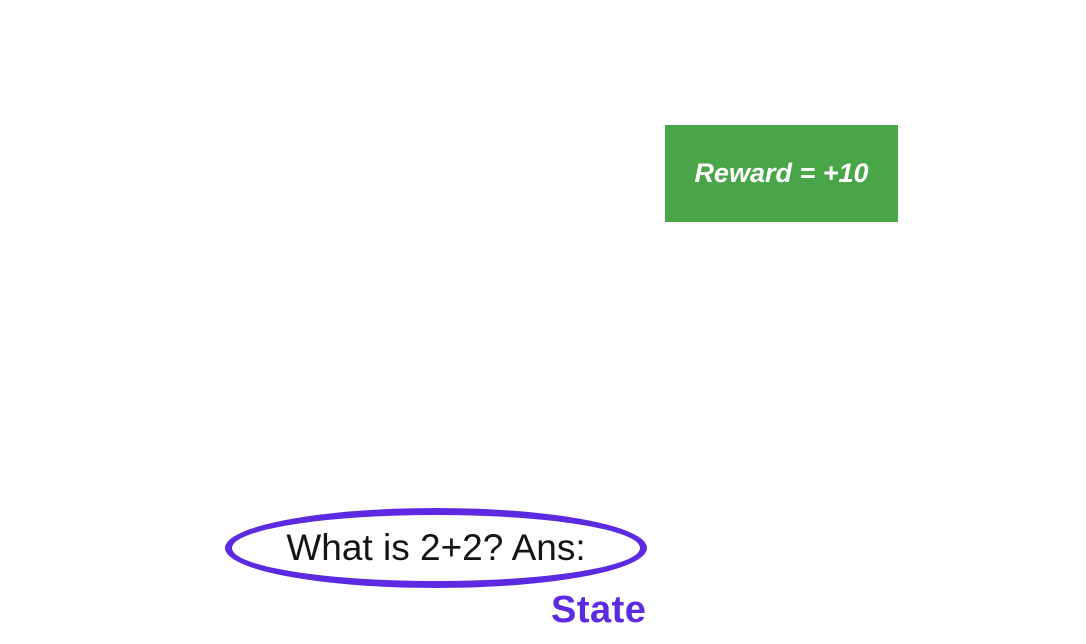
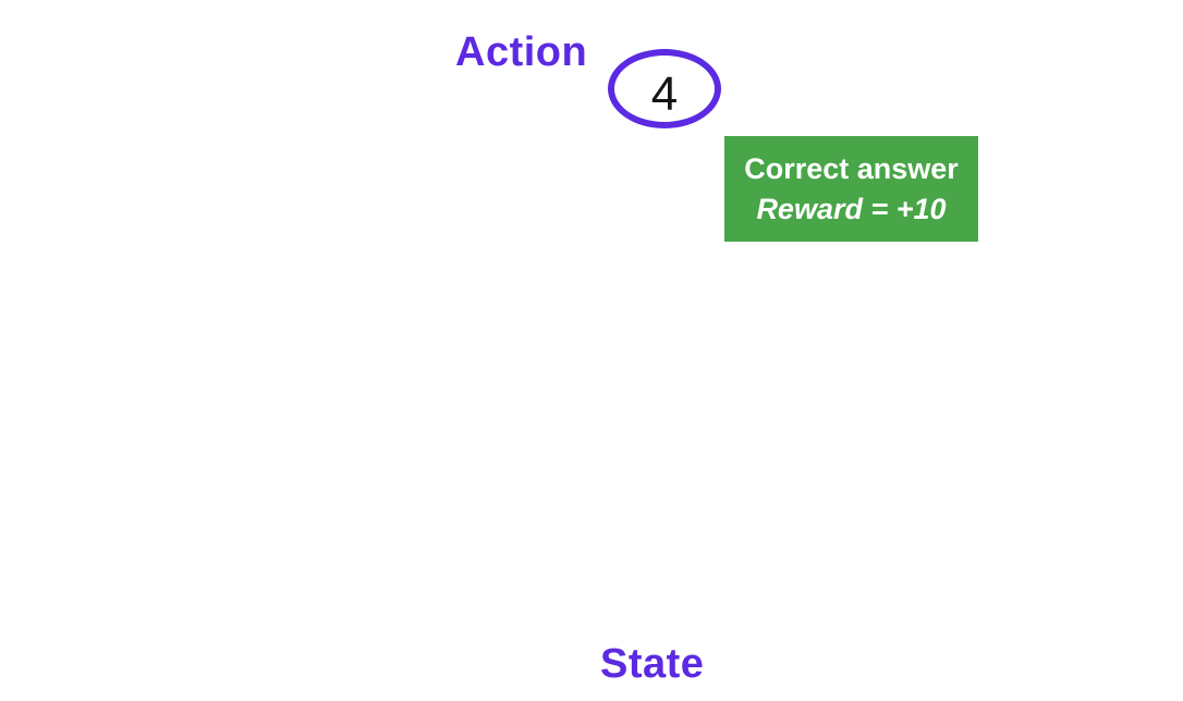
+ Action
+ 4
+ Correct answer
  Reward = +10
- What is 2+2? Ans:
  State
